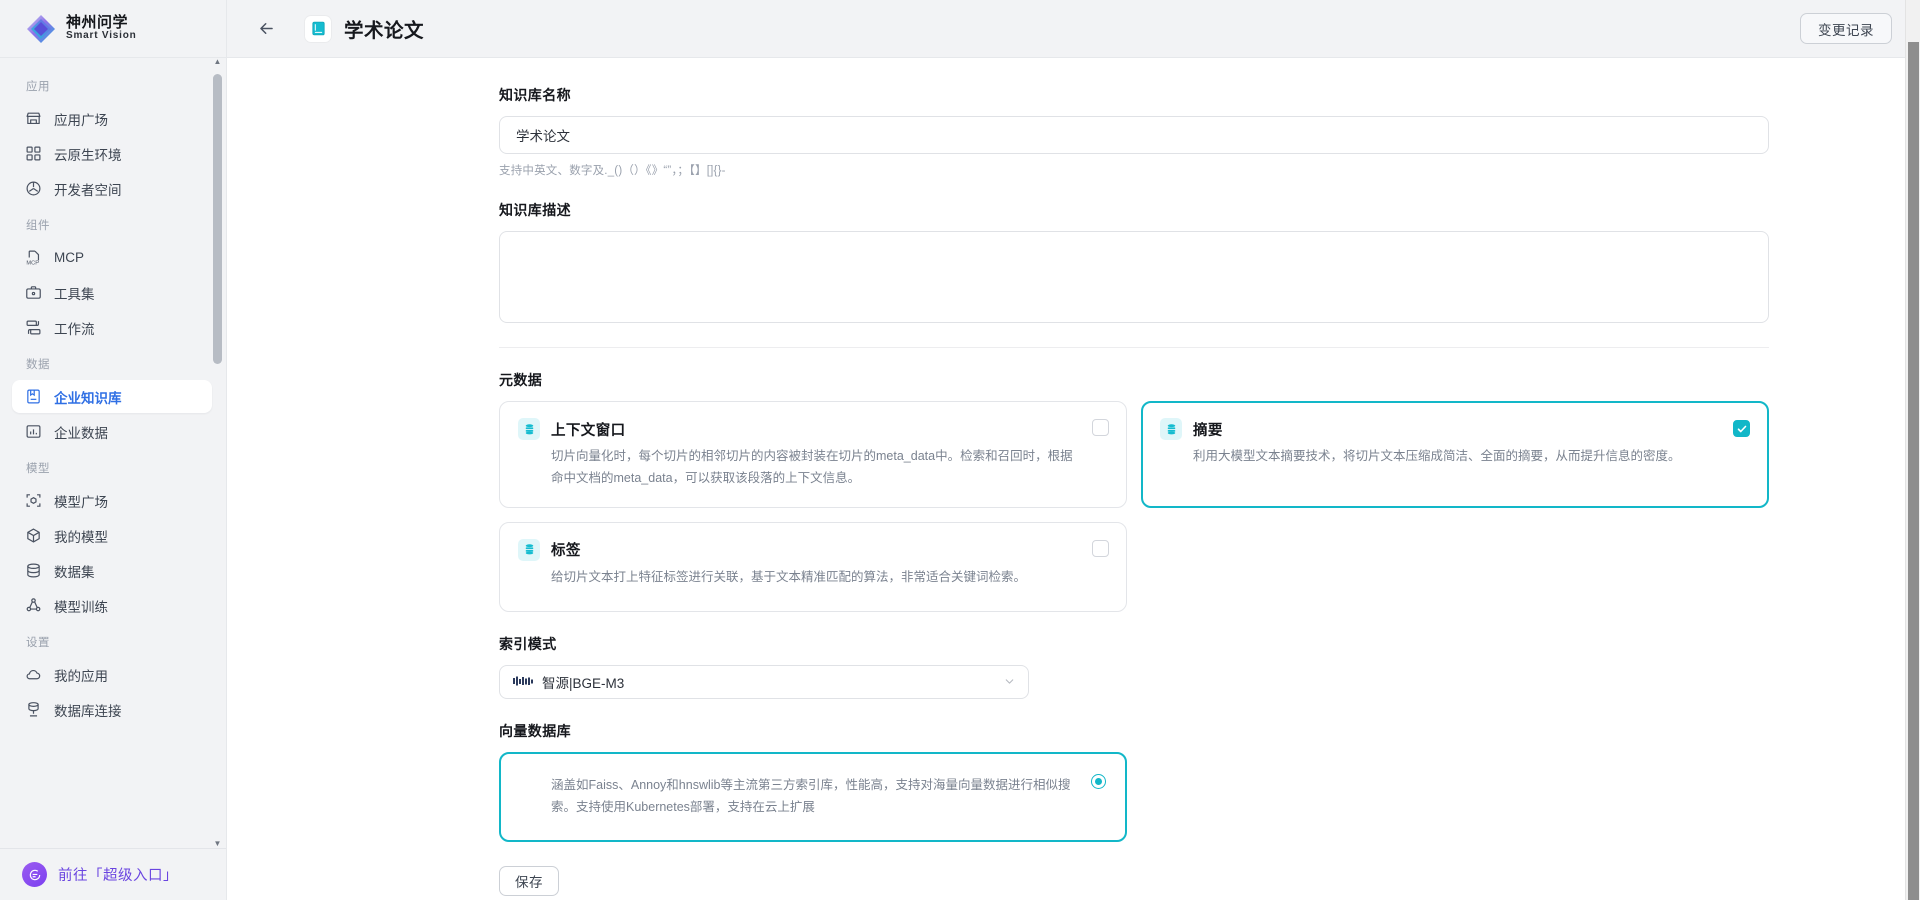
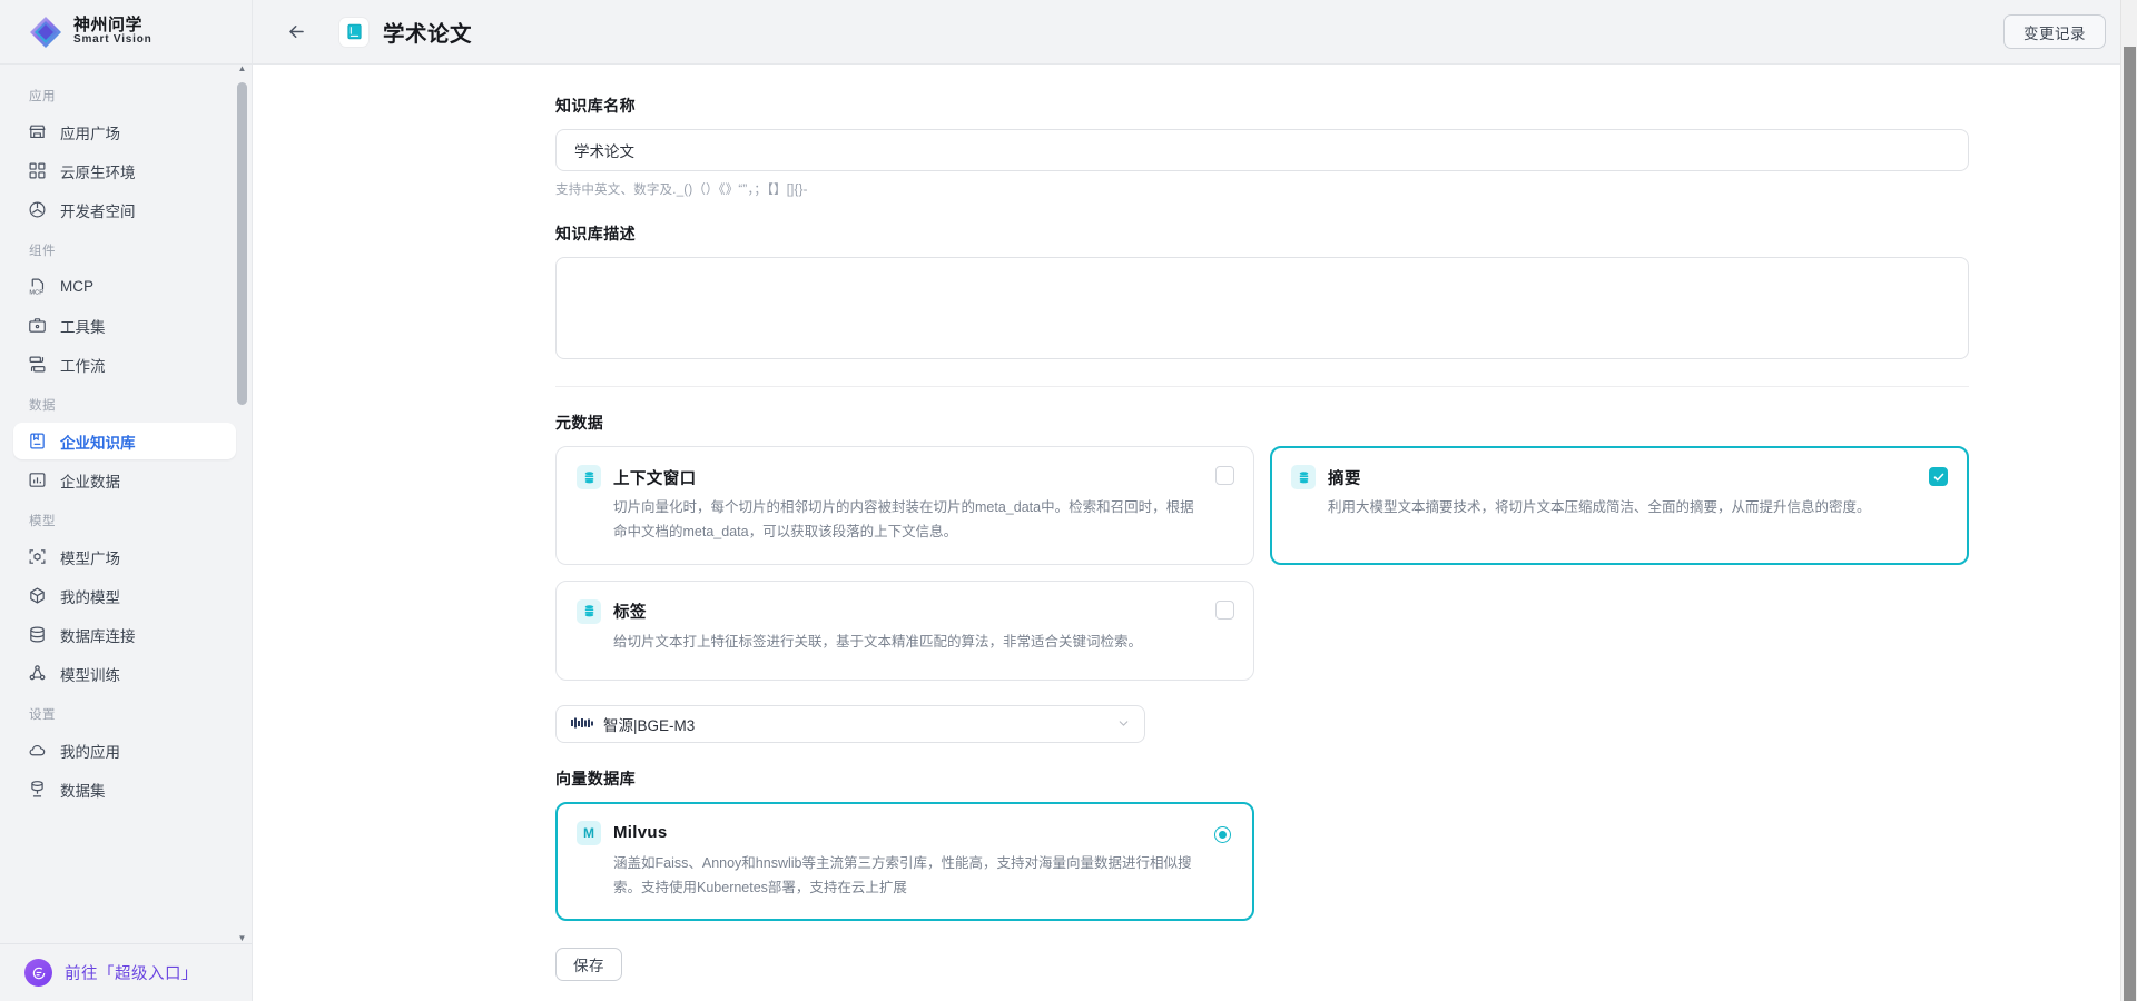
  神州问学
  Smart Vision
  应用
  应用广场
  云原生环境
  开发者空间
  组件
  MCP
  工具集
  工作流
  数据
  企业知识库
  企业数据
  模型
  模型广场
  我的模型
- 数据集
+ 数据库连接
  模型训练
  设置
  我的应用
- 数据库连接
+ 数据集
  ▲
  ▼
  前往「超级入口」
  学术论文
  变更记录
  知识库名称
  学术论文
  支持中英文、数字及._()（）《》“”，；【】[]{}-
  知识库描述
  元数据
  上下文窗口
  切片向量化时，每个切片的相邻切片的内容被封装在切片的meta_data中。检索和召回时，根据命中文档的meta_data，可以获取该段落的上下文信息。
  摘要
  利用大模型文本摘要技术，将切片文本压缩成简洁、全面的摘要，从而提升信息的密度。
  标签
  给切片文本打上特征标签进行关联，基于文本精准匹配的算法，非常适合关键词检索。
- 索引模式
  智源|BGE-M3
  向量数据库
+ M
+ Milvus
  涵盖如Faiss、Annoy和hnswlib等主流第三方索引库，性能高，支持对海量向量数据进行相似搜索。支持使用Kubernetes部署，支持在云上扩展
  保存
